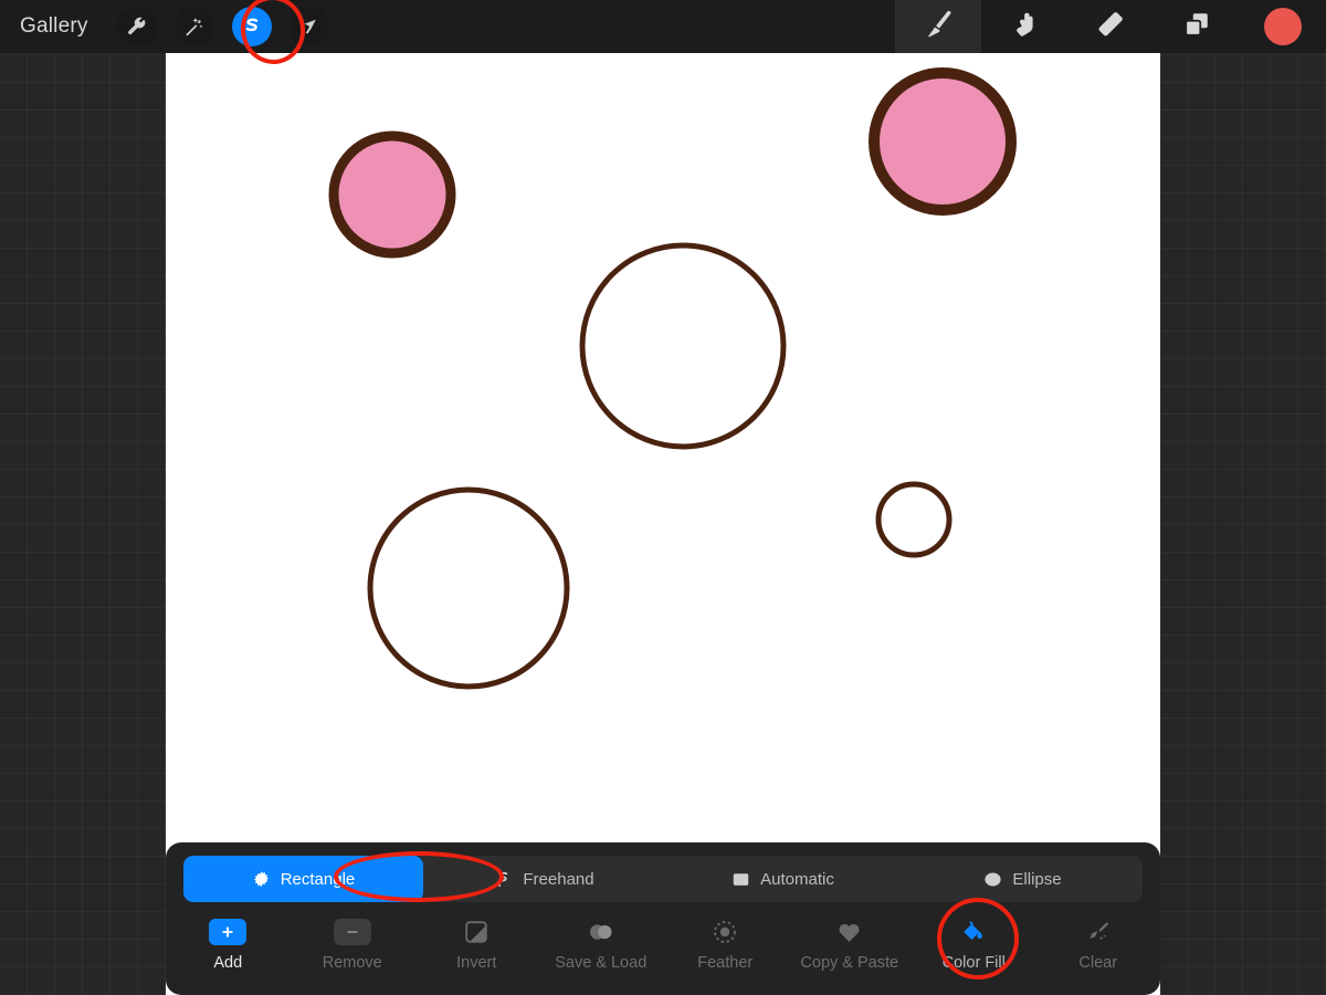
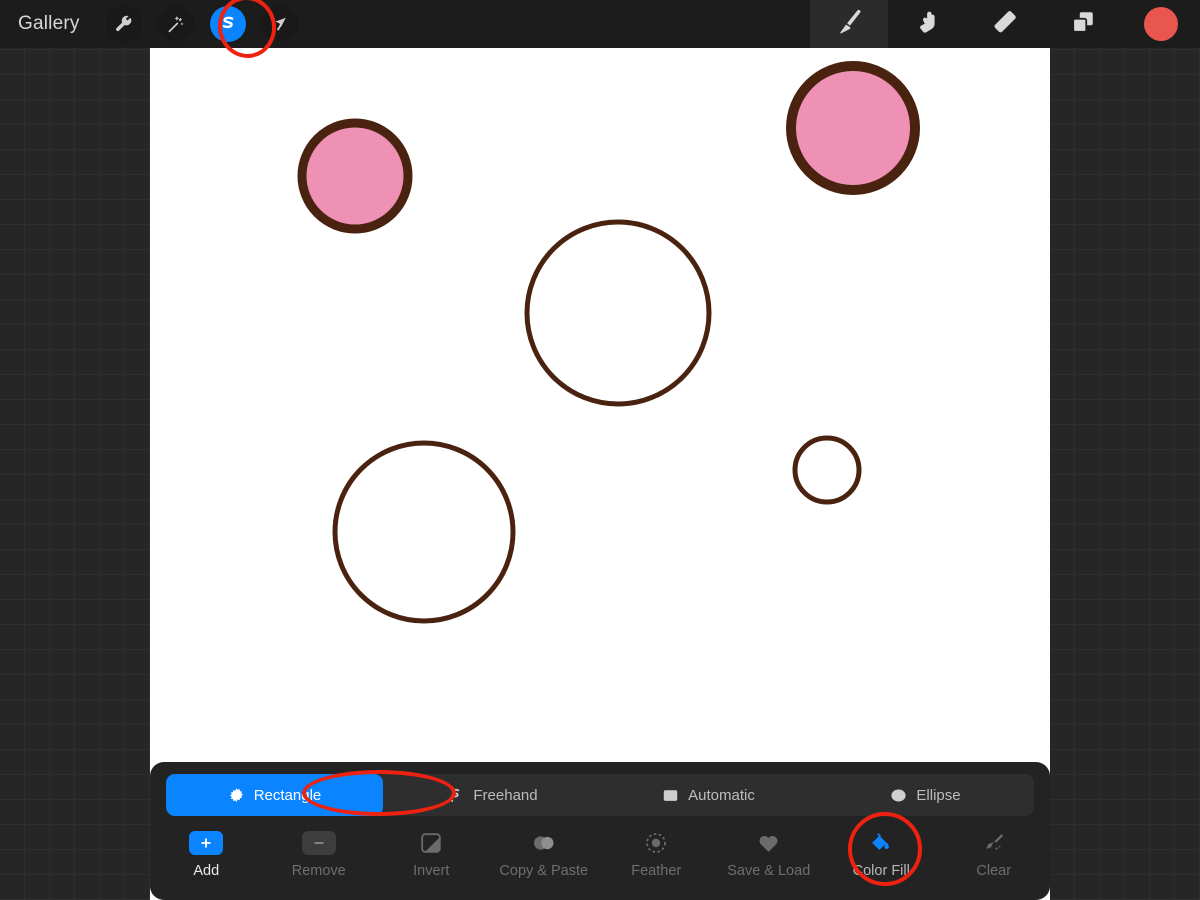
  Gallery
  Rectangle
  Freehand
  Automatic
  Ellipse
  Add
  Remove
  Invert
- Save & Load
+ Copy & Paste
  Feather
- Copy & Paste
+ Save & Load
  Color Fill
  Clear
